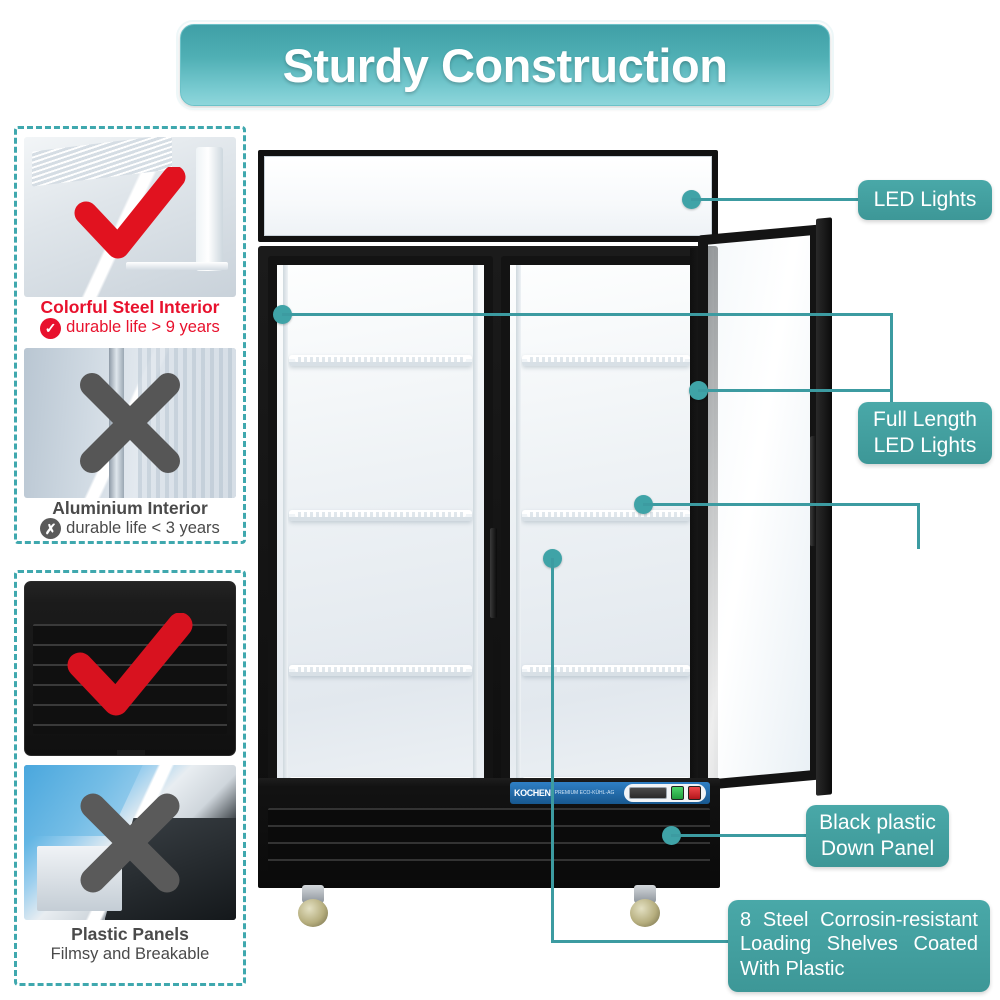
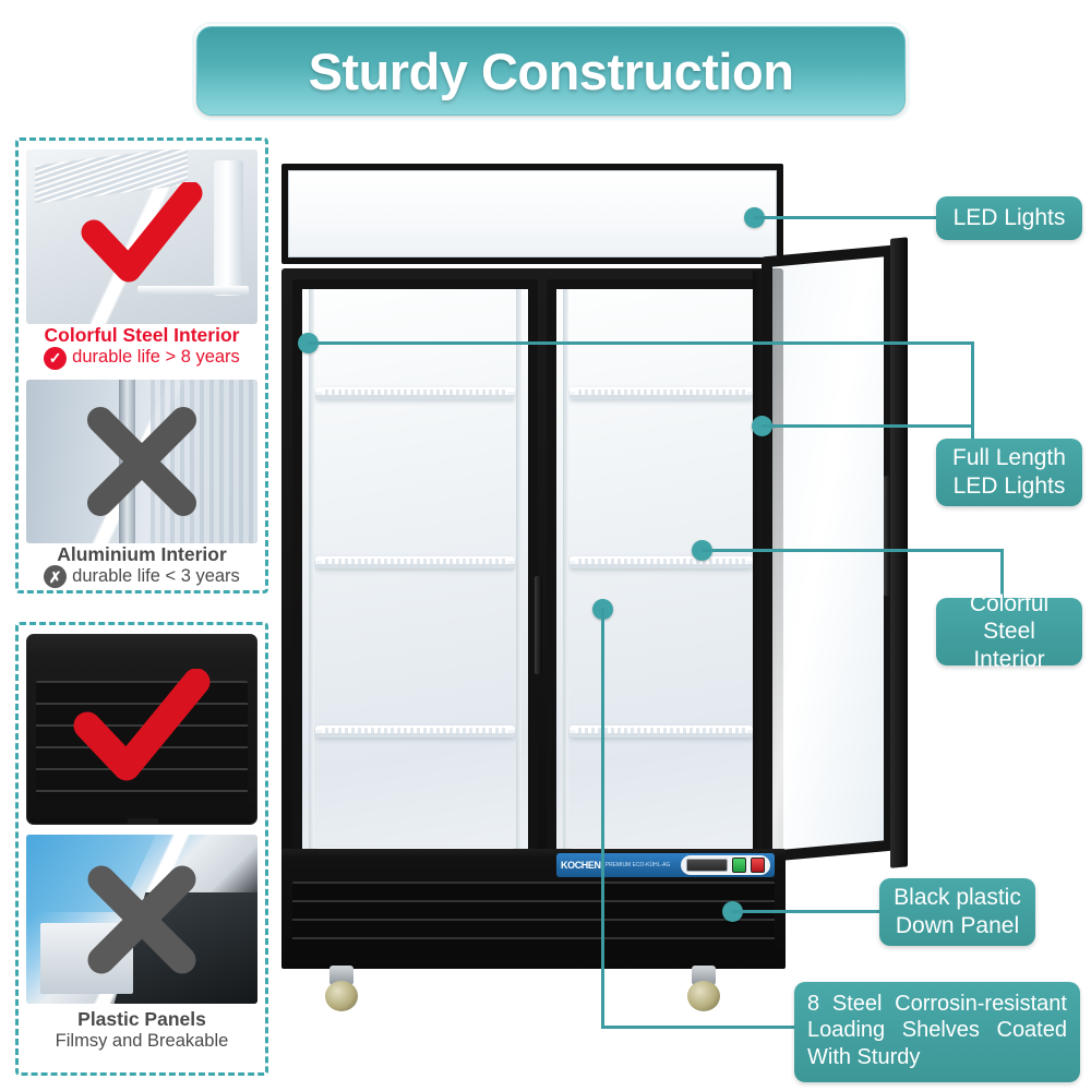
  Sturdy Construction
  Colorful Steel Interior
  ✓
- durable life > 9 years
+ durable life > 8 years
  Aluminium Interior
  ✗
  durable life < 3 years
  Plastic Panels
  Filmsy and Breakable
  KOCHEN
  LED Lights
  Full Length
  LED Lights
+ Colorful Steel
+ Interior
  Black plastic
  Down Panel
- 8 Steel Corrosin-resistant Loading Shelves Coated With Plastic
+ 8 Steel Corrosin-resistant Loading Shelves Coated With Sturdy
